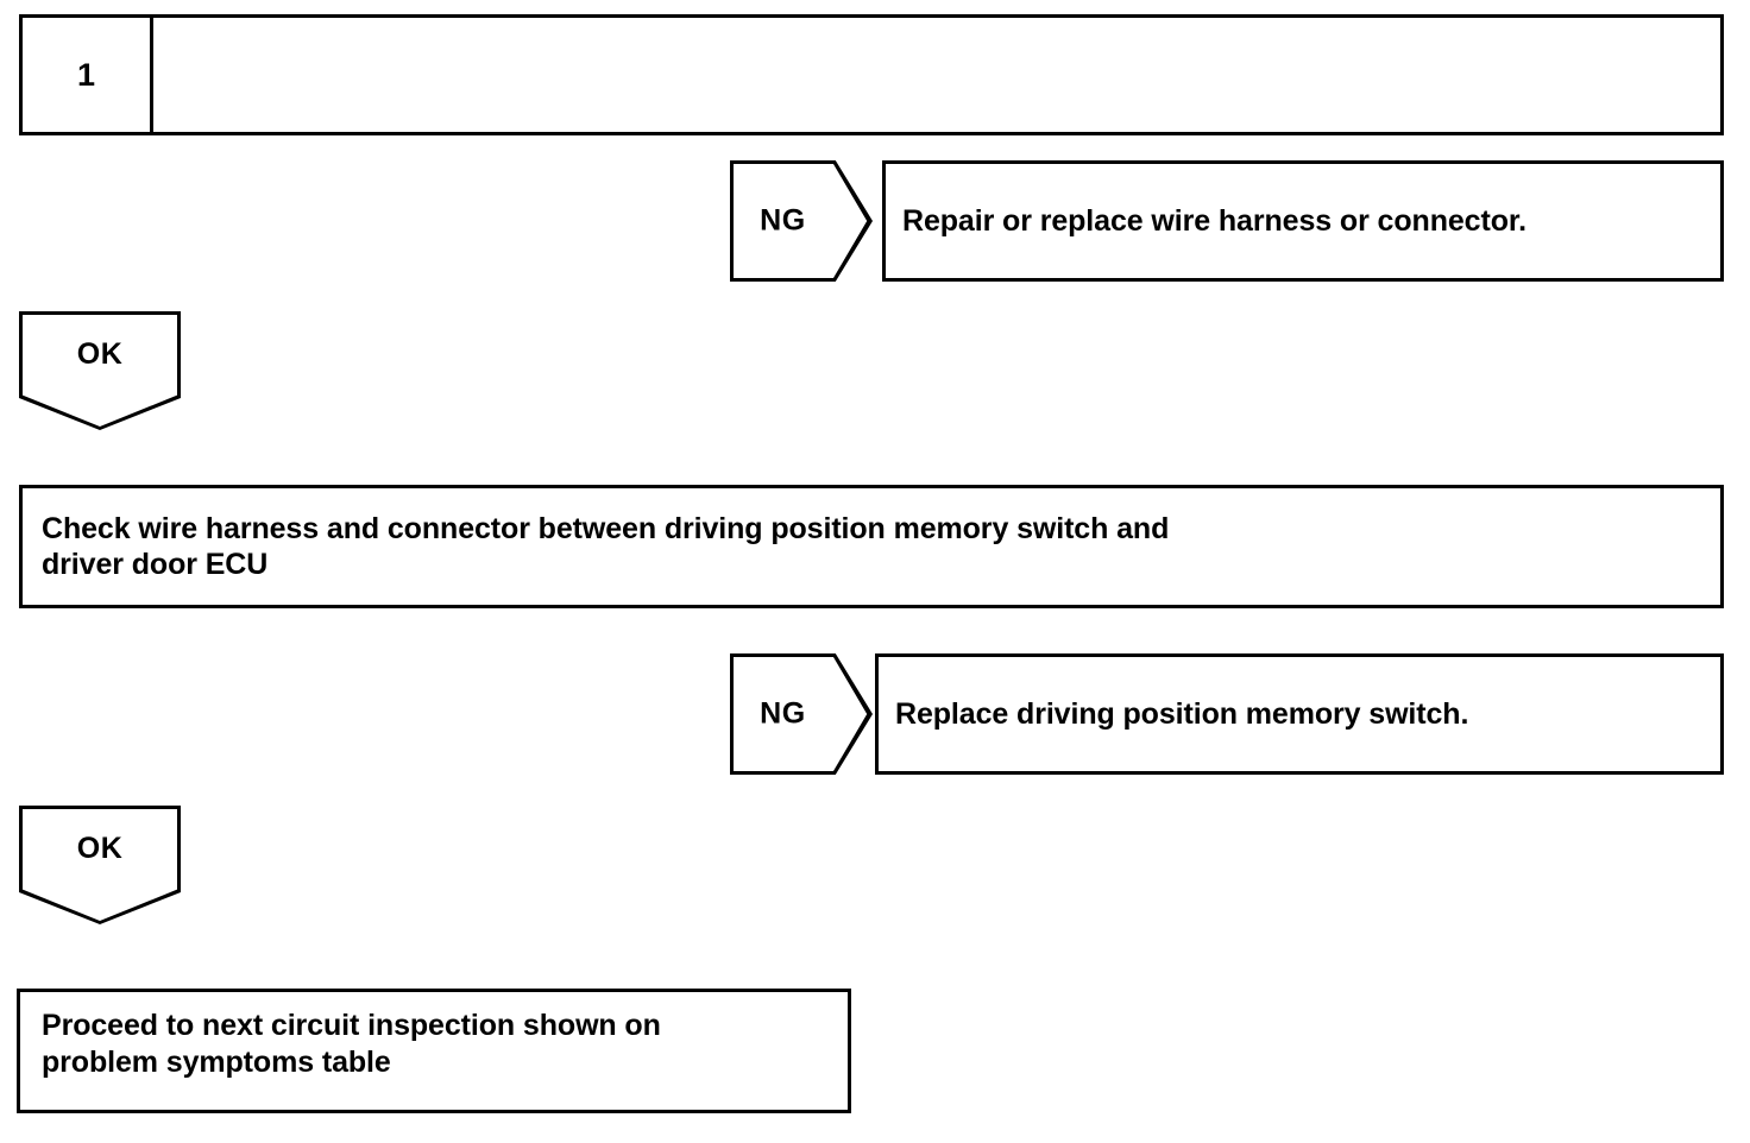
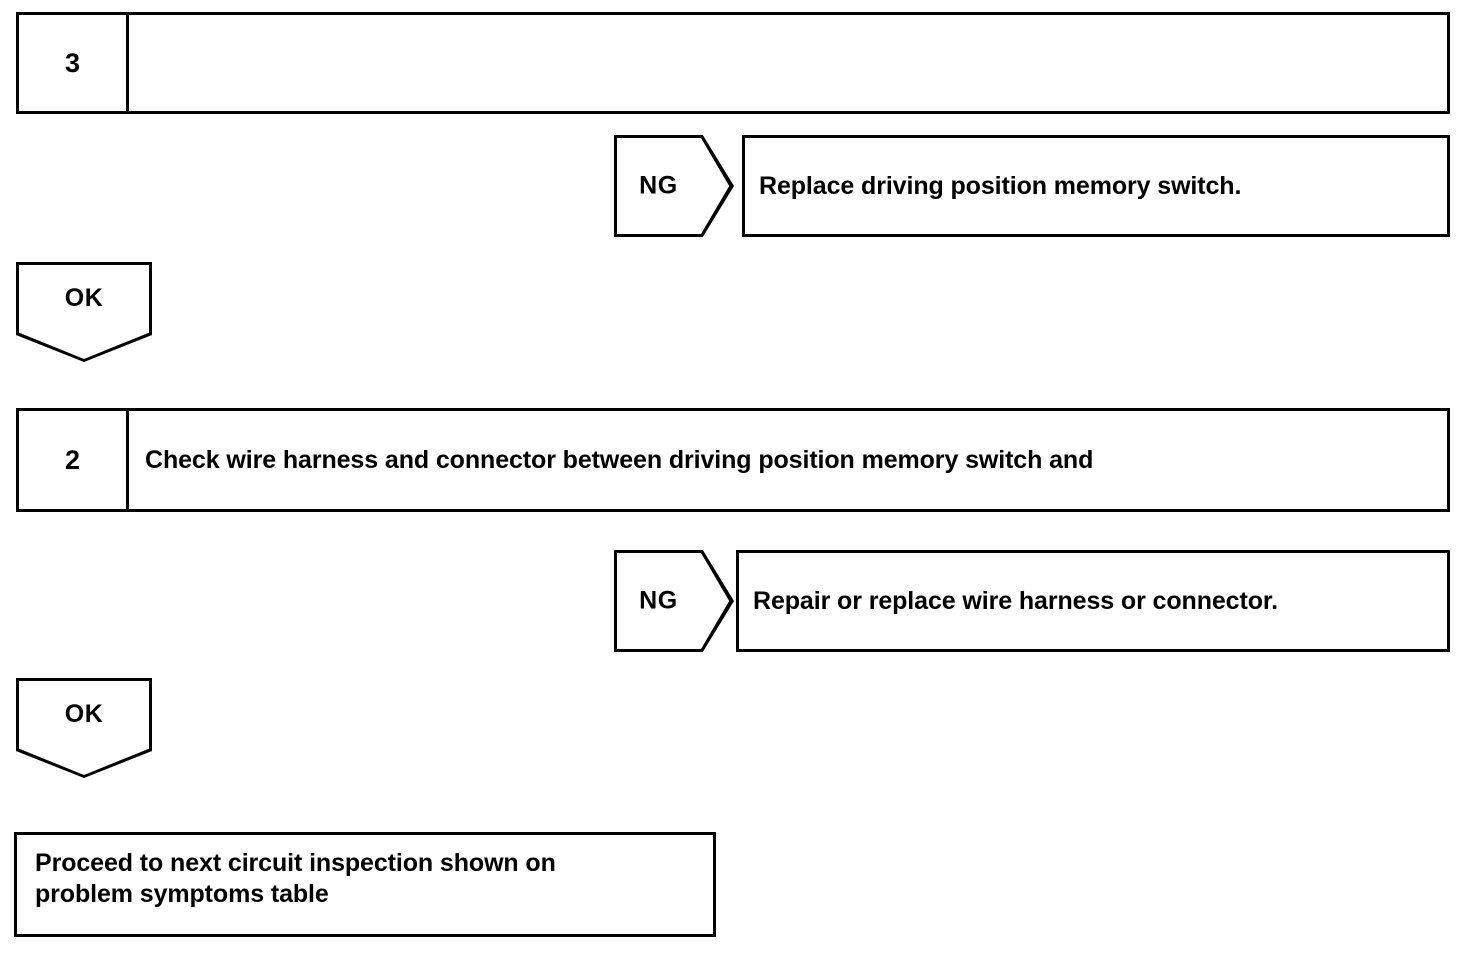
- 1
+ 3
  NG
- Repair or replace wire harness or connector.
+ Replace driving position memory switch.
  OK
+ 2
  Check wire harness and connector between driving position memory switch and
- driver door ECU
  NG
- Replace driving position memory switch.
+ Repair or replace wire harness or connector.
  OK
  Proceed to next circuit inspection shown on
  problem symptoms table
